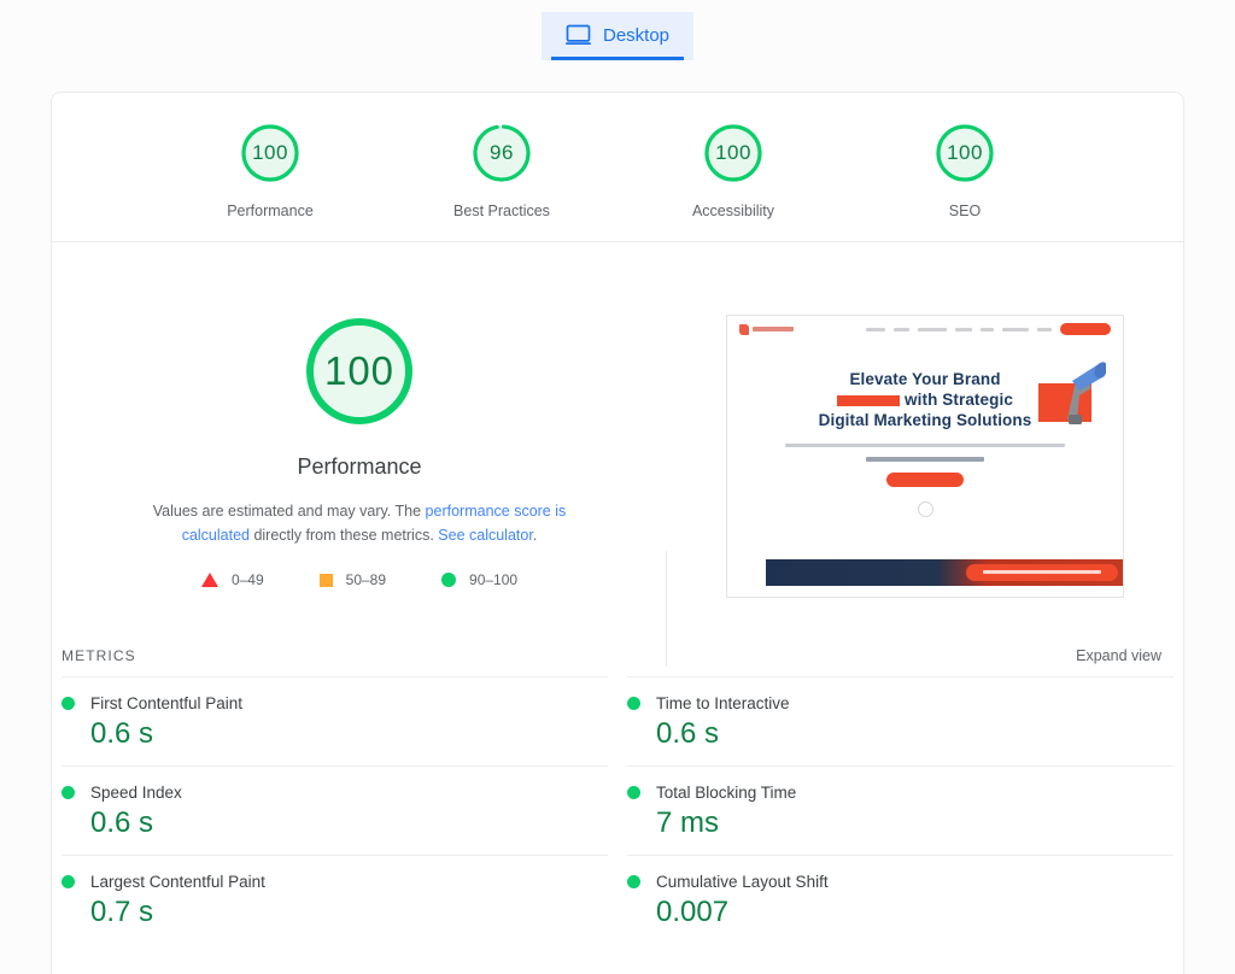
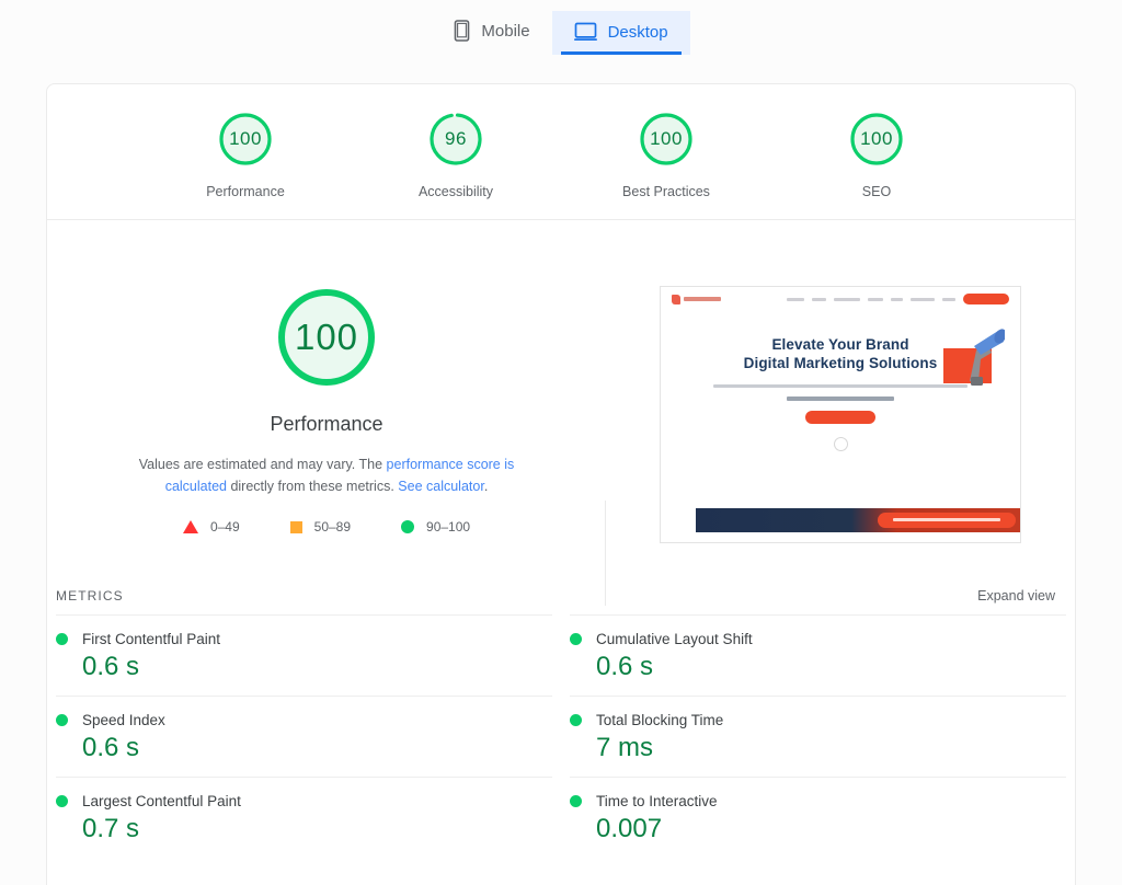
+ Mobile
  Desktop
  100
  Performance
  96
- Best Practices
+ Accessibility
  100
- Accessibility
+ Best Practices
  100
  SEO
  100
  Performance
  Values are estimated and may vary. The performance score is calculated directly from these metrics. See calculator.
  0–49
  50–89
  90–100
  Elevate Your Brand
- with Strategic
  Digital Marketing Solutions
  METRICS
  Expand view
  First Contentful Paint
  0.6 s
  Speed Index
  0.6 s
  Largest Contentful Paint
  0.7 s
- Time to Interactive
+ Cumulative Layout Shift
  0.6 s
  Total Blocking Time
  7 ms
- Cumulative Layout Shift
+ Time to Interactive
  0.007
